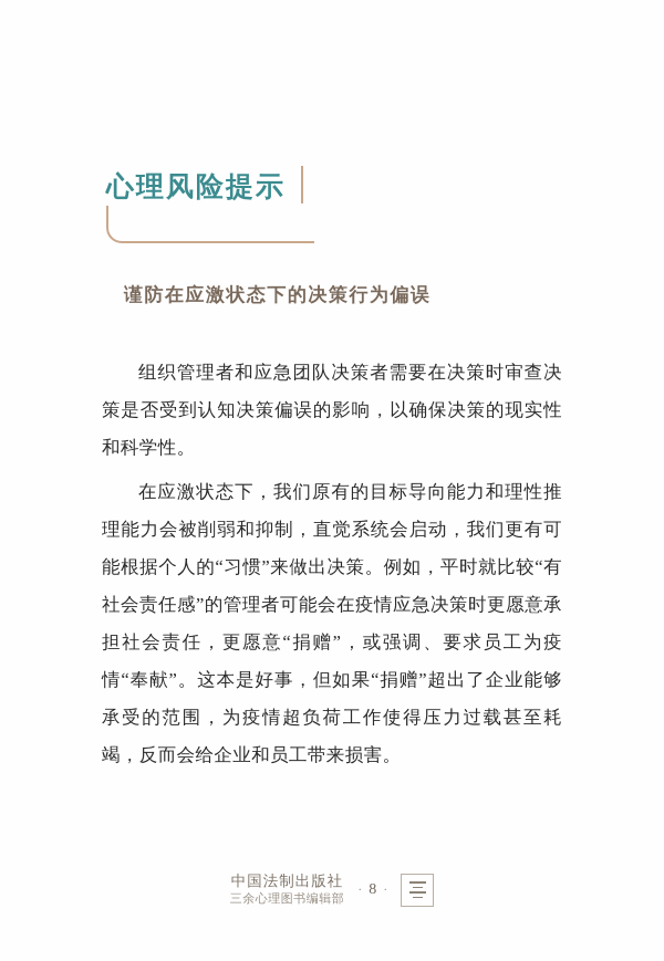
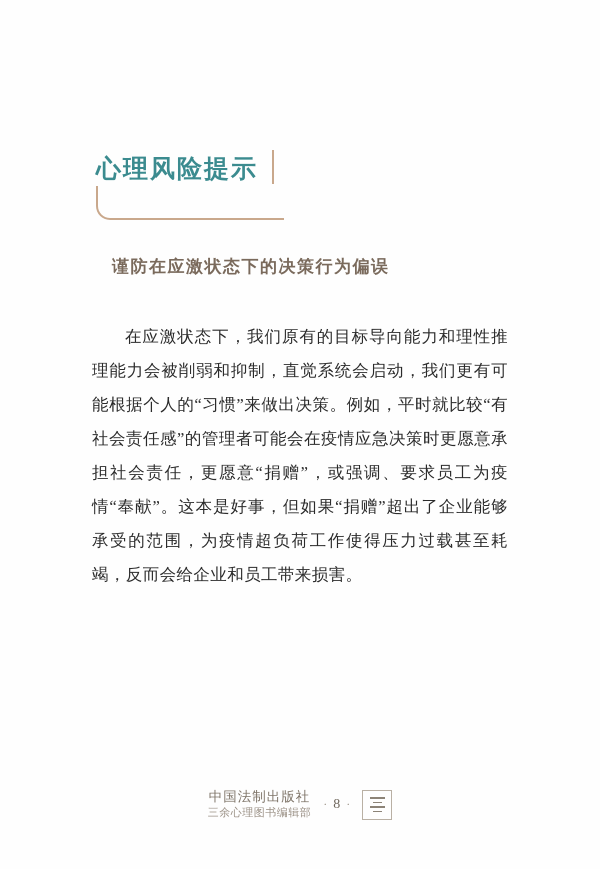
  心理风险提示
  谨防在应激状态下的决策行为偏误
- 组织管理者和应急团队决策者需要在决策时审查决策是否受到认知决策偏误的影响，以确保决策的现实性和科学性。
  在应激状态下，我们原有的目标导向能力和理性推理能力会被削弱和抑制，直觉系统会启动，我们更有可能根据个人的“习惯”来做出决策。例如，平时就比较“有社会责任感”的管理者可能会在疫情应急决策时更愿意承担社会责任，更愿意“捐赠”，或强调、要求员工为疫情“奉献”。这本是好事，但如果“捐赠”超出了企业能够承受的范围，为疫情超负荷工作使得压力过载甚至耗竭，反而会给企业和员工带来损害。
  中国法制出版社
  三余心理图书编辑部
  ·
  8
  ·
